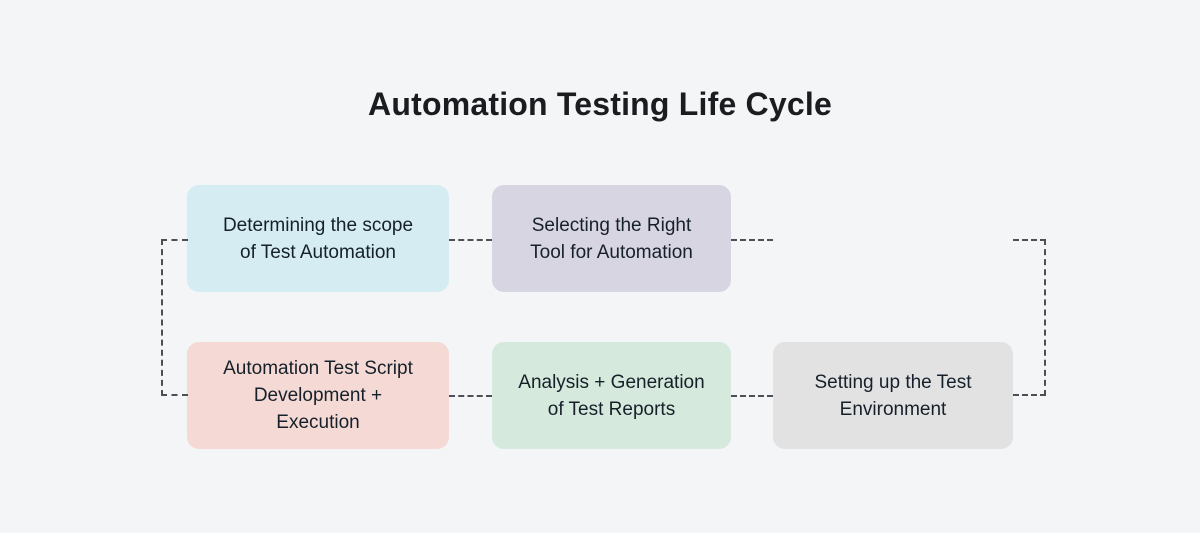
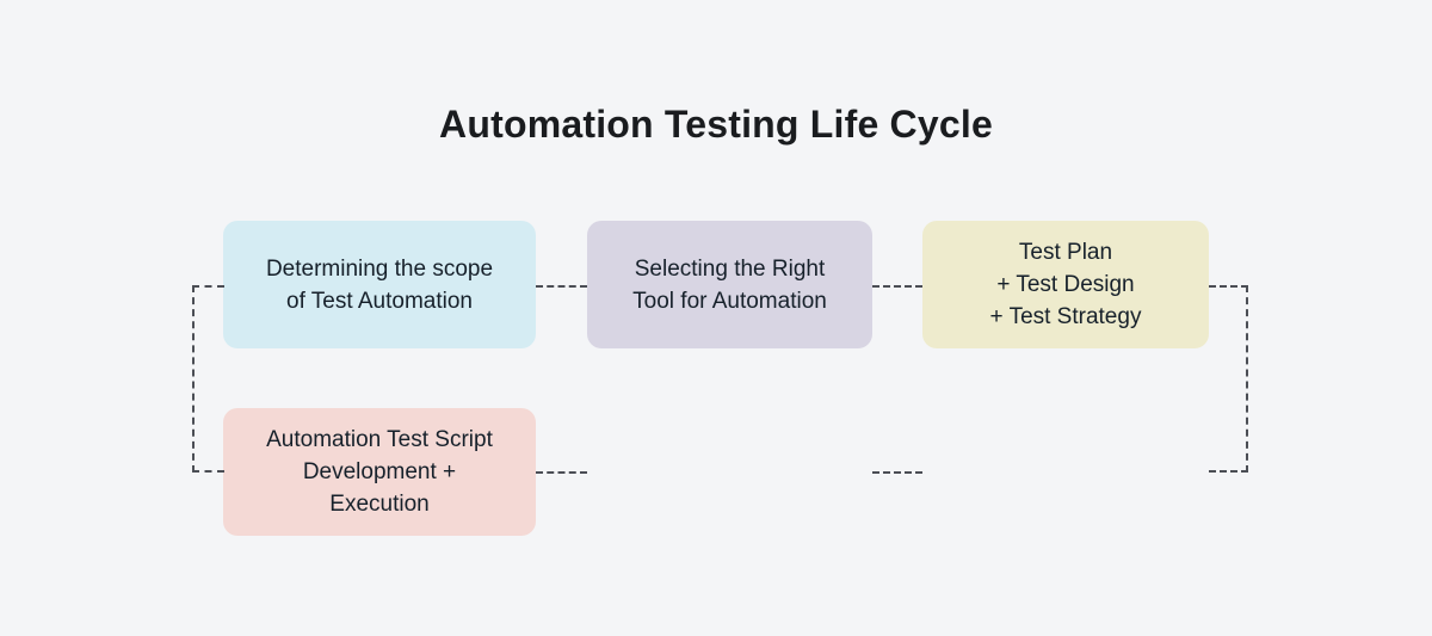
  Automation Testing Life Cycle
  Determining the scope
  of Test Automation
  Selecting the Right
  Tool for Automation
+ Test Plan
+ + Test Design
+ + Test Strategy
  Automation Test Script
  Development +
  Execution
- Analysis + Generation
- of Test Reports
- Setting up the Test
- Environment
